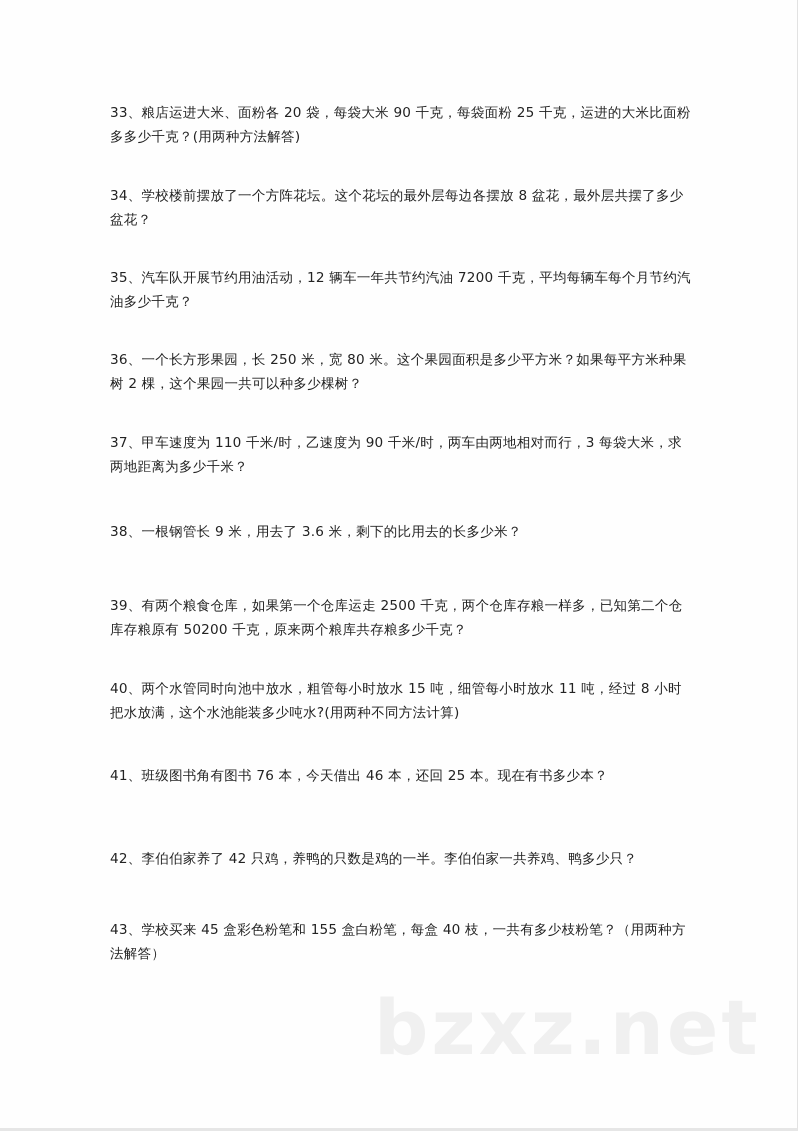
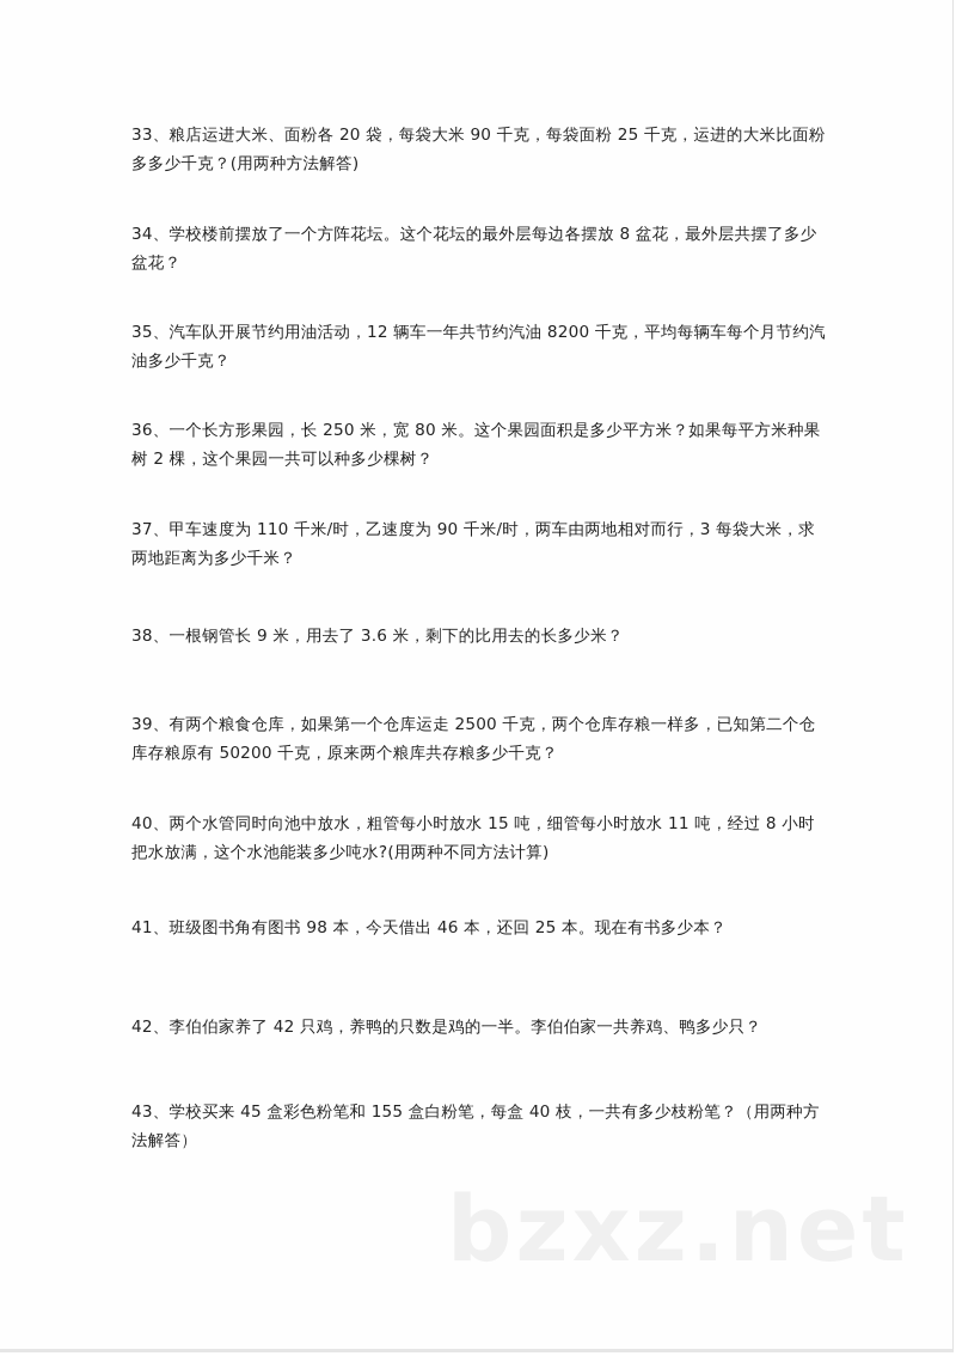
  33、粮店运进大米、面粉各 20 袋，每袋大米 90 千克，每袋面粉 25 千克，运进的大米比面粉多多少千克？(用两种方法解答)
  34、学校楼前摆放了一个方阵花坛。这个花坛的最外层每边各摆放 8 盆花，最外层共摆了多少盆花？
- 35、汽车队开展节约用油活动，12 辆车一年共节约汽油 7200 千克，平均每辆车每个月节约汽油多少千克？
+ 35、汽车队开展节约用油活动，12 辆车一年共节约汽油 8200 千克，平均每辆车每个月节约汽油多少千克？
  36、一个长方形果园，长 250 米，宽 80 米。这个果园面积是多少平方米？如果每平方米种果树 2 棵，这个果园一共可以种多少棵树？
  37、甲车速度为 110 千米/时，乙速度为 90 千米/时，两车由两地相对而行，3 每袋大米，求两地距离为多少千米？
  38、一根钢管长 9 米，用去了 3.6 米，剩下的比用去的长多少米？
  39、有两个粮食仓库，如果第一个仓库运走 2500 千克，两个仓库存粮一样多，已知第二个仓库存粮原有 50200 千克，原来两个粮库共存粮多少千克？
  40、两个水管同时向池中放水，粗管每小时放水 15 吨，细管每小时放水 11 吨，经过 8 小时把水放满，这个水池能装多少吨水?(用两种不同方法计算)
- 41、班级图书角有图书 76 本，今天借出 46 本，还回 25 本。现在有书多少本？
+ 41、班级图书角有图书 98 本，今天借出 46 本，还回 25 本。现在有书多少本？
  42、李伯伯家养了 42 只鸡，养鸭的只数是鸡的一半。李伯伯家一共养鸡、鸭多少只？
  43、学校买来 45 盒彩色粉笔和 155 盒白粉笔，每盒 40 枝，一共有多少枝粉笔？（用两种方法解答）
